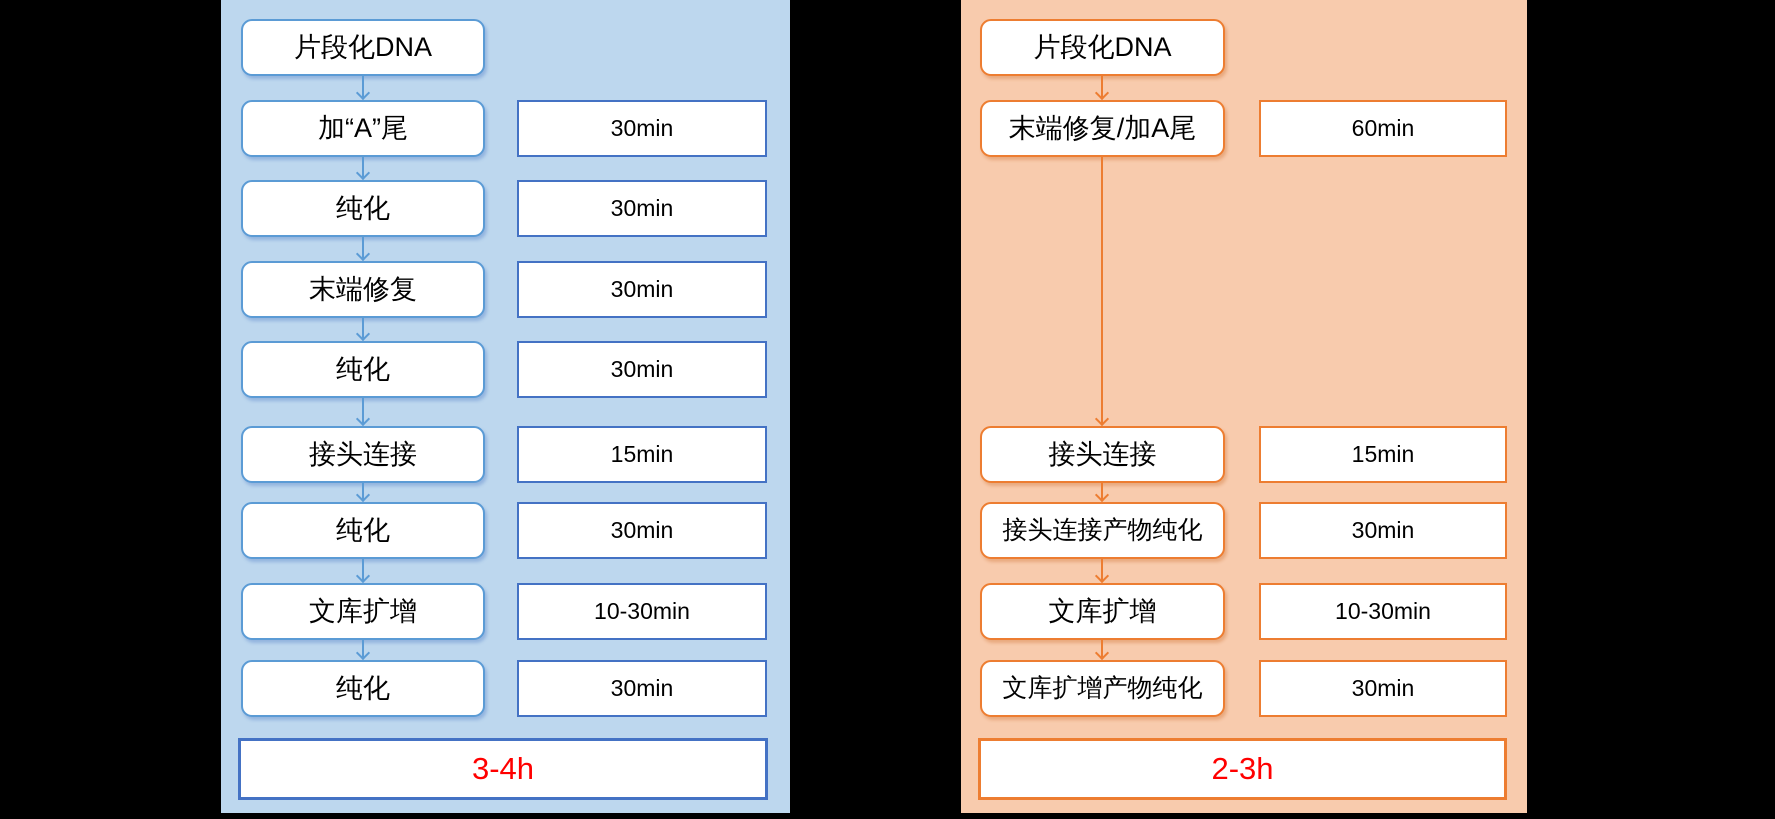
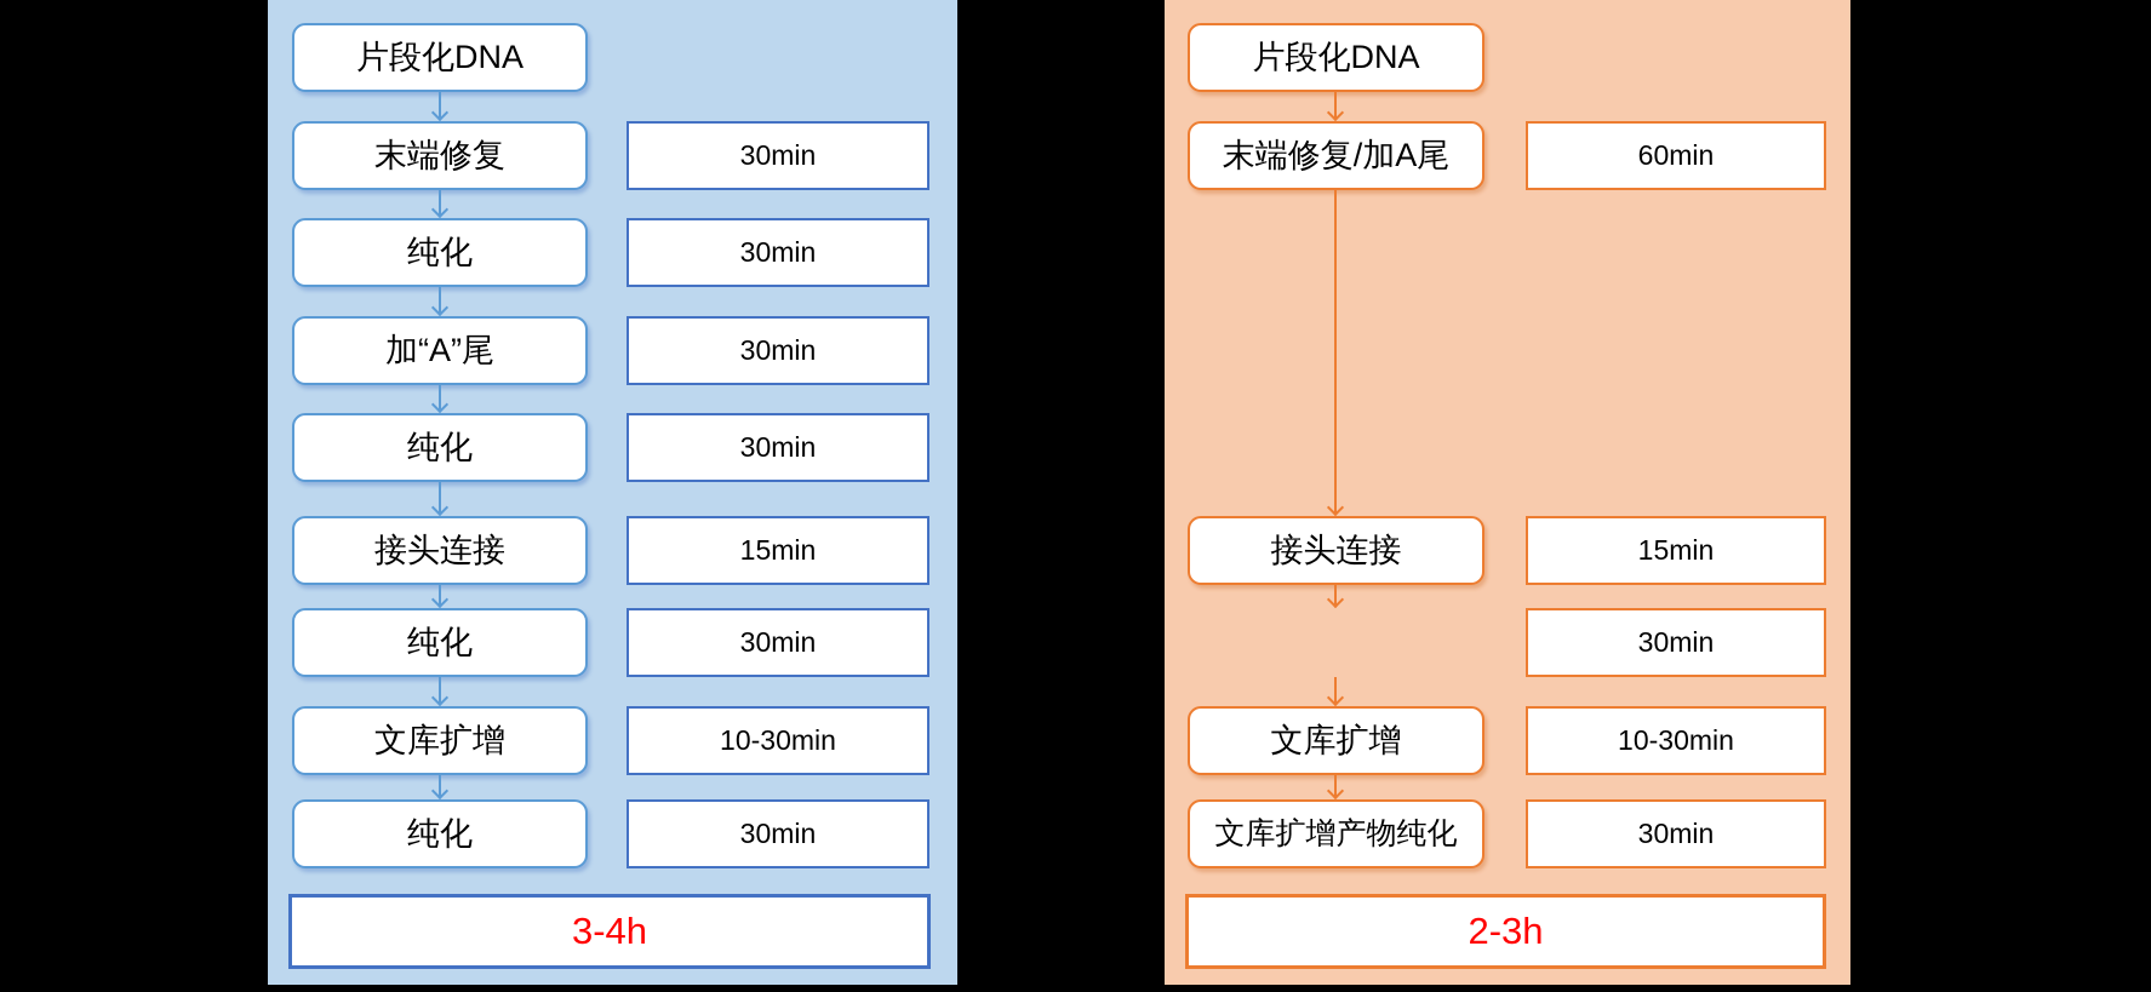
  片段化DNA
- 加“A”尾
+ 末端修复
  纯化
- 末端修复
+ 加“A”尾
  纯化
  接头连接
  纯化
  文库扩增
  纯化
  30min
  30min
  30min
  30min
  15min
  30min
  10-30min
  30min
  3-4h
  片段化DNA
  末端修复/加A尾
  接头连接
- 接头连接产物纯化
  文库扩增
  文库扩增产物纯化
  60min
  15min
  30min
  10-30min
  30min
  2-3h
